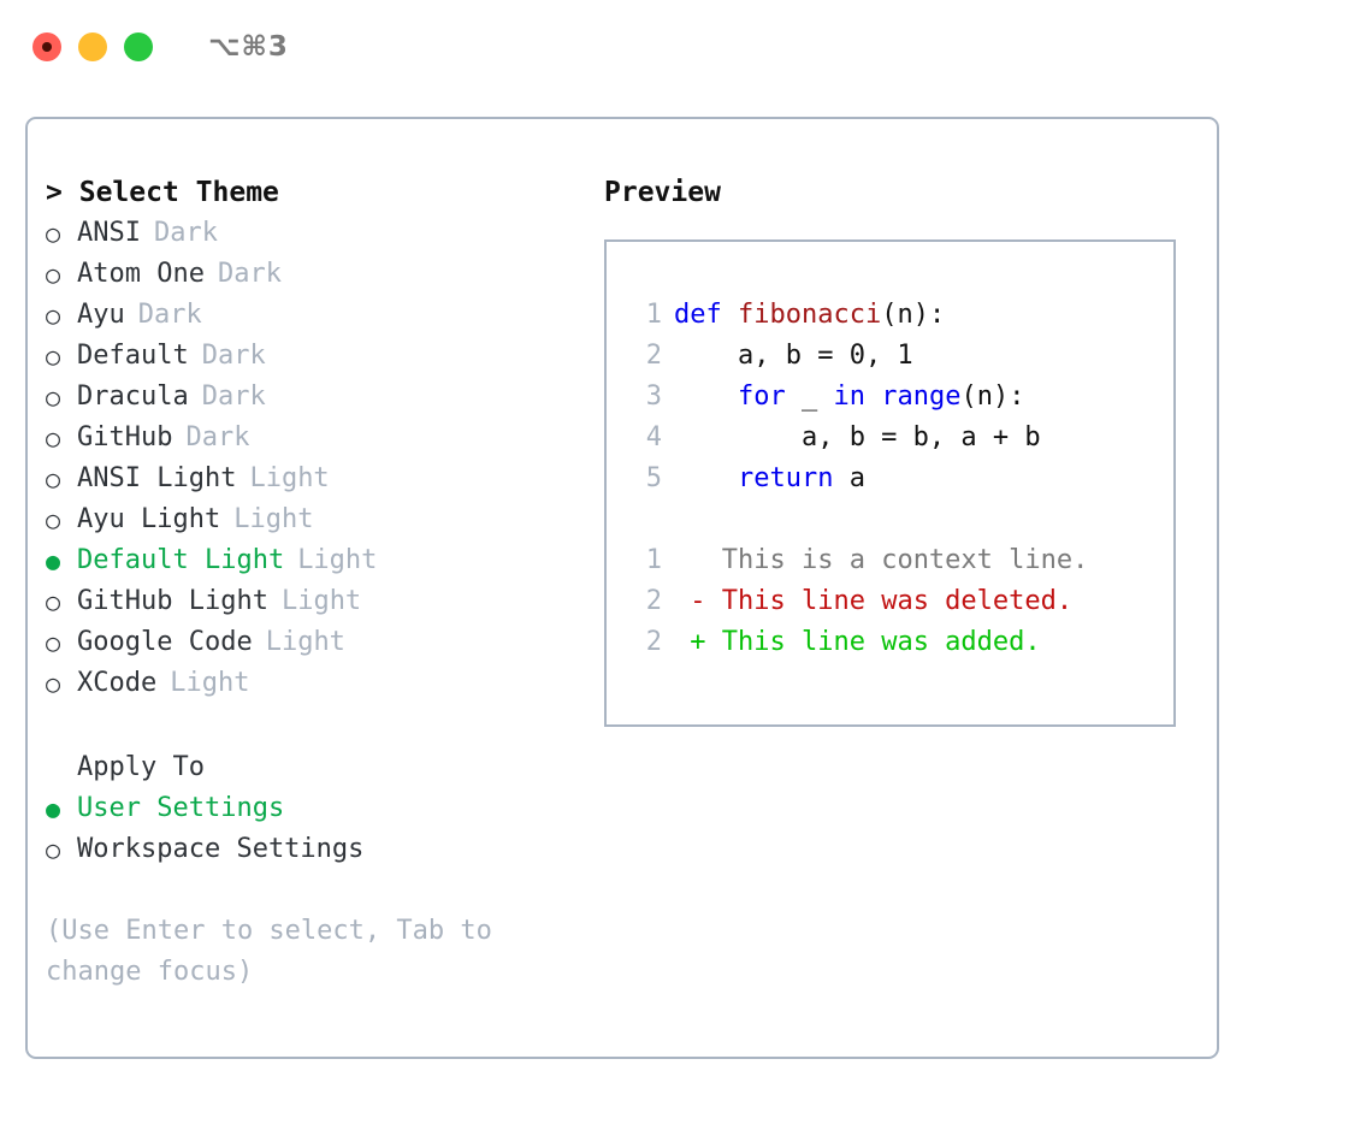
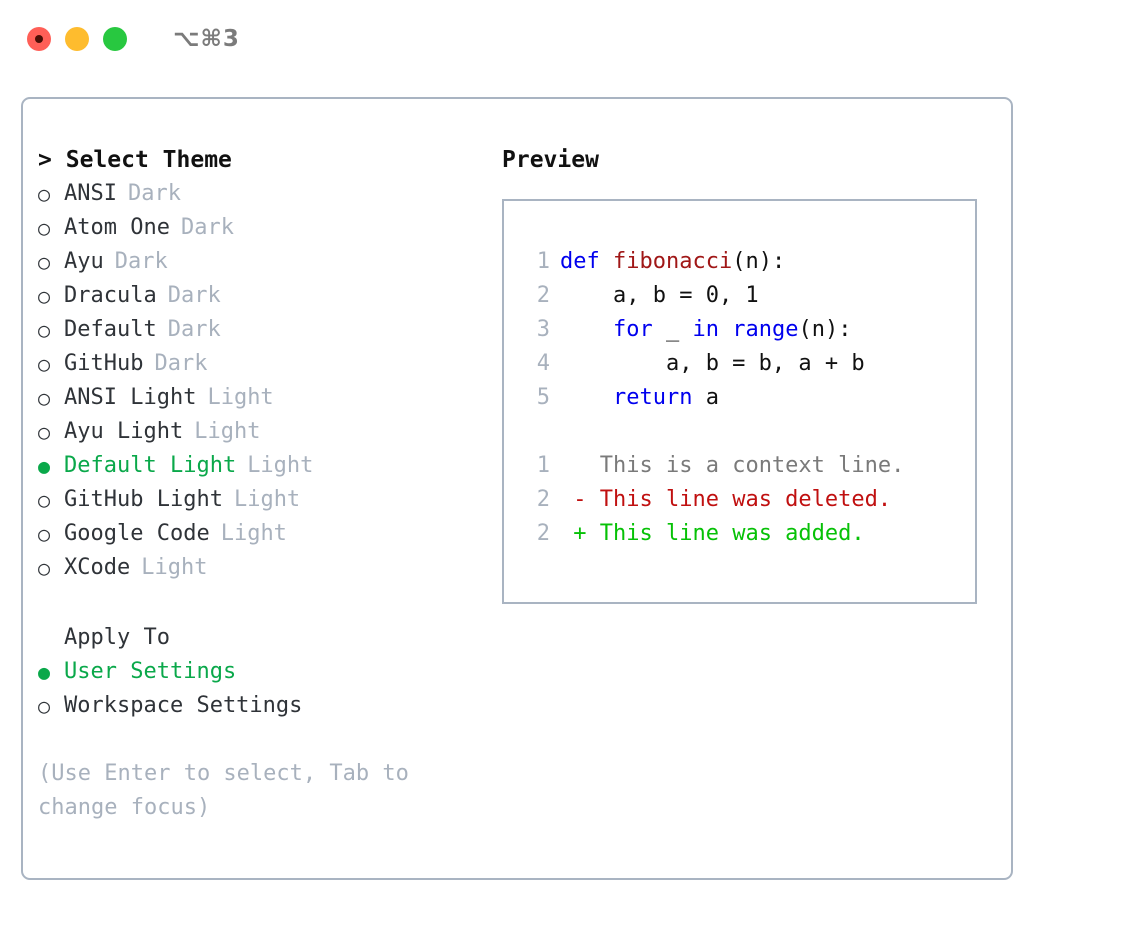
  ⌥⌘3
  > Select Theme
  ○
  ANSI
  Dark
  ○
  Atom One
  Dark
  ○
  Ayu
  Dark
  ○
- Default
+ Dracula
  Dark
  ○
- Dracula
+ Default
  Dark
  ○
  GitHub
  Dark
  ○
  ANSI Light
  Light
  ○
  Ayu Light
  Light
  ●
  Default Light
  Light
  ○
  GitHub Light
  Light
  ○
  Google Code
  Light
  ○
  XCode
  Light
  Apply To
  ●
  User Settings
  ○
  Workspace Settings
  (Use Enter to select, Tab to change focus)
  Preview
  1 def fibonacci(n):
  2 a, b = 0, 1
  3 for _ in range(n):
  4 a, b = b, a + b
  5 return a
  1 This is a context line.
  2 - This line was deleted.
  2 + This line was added.
